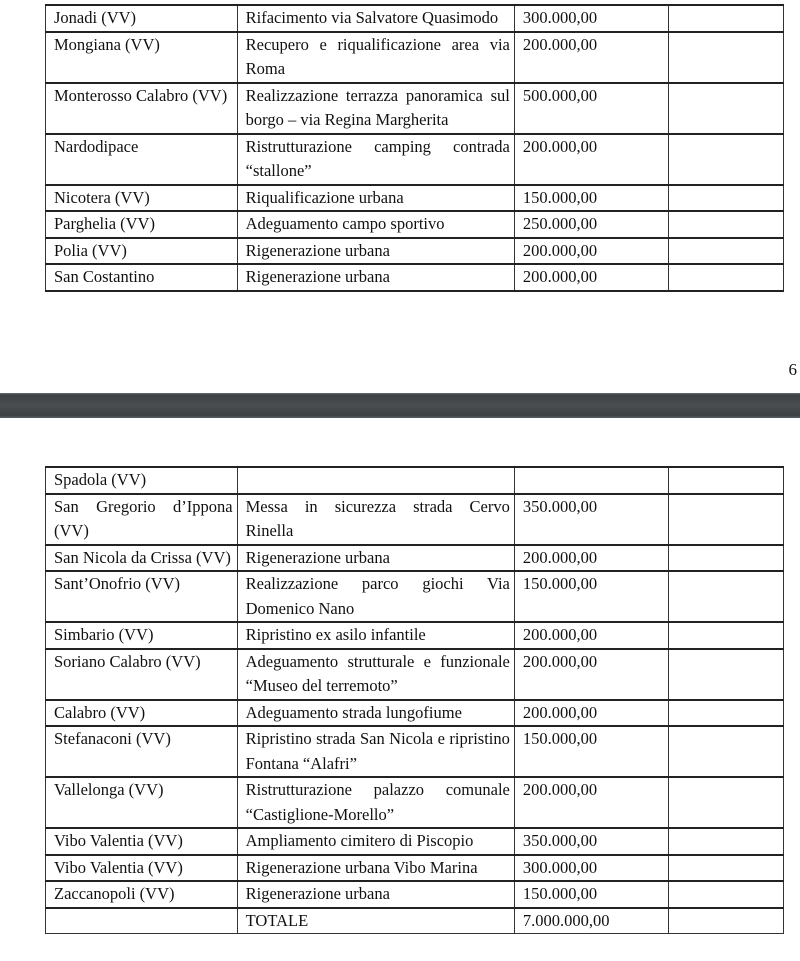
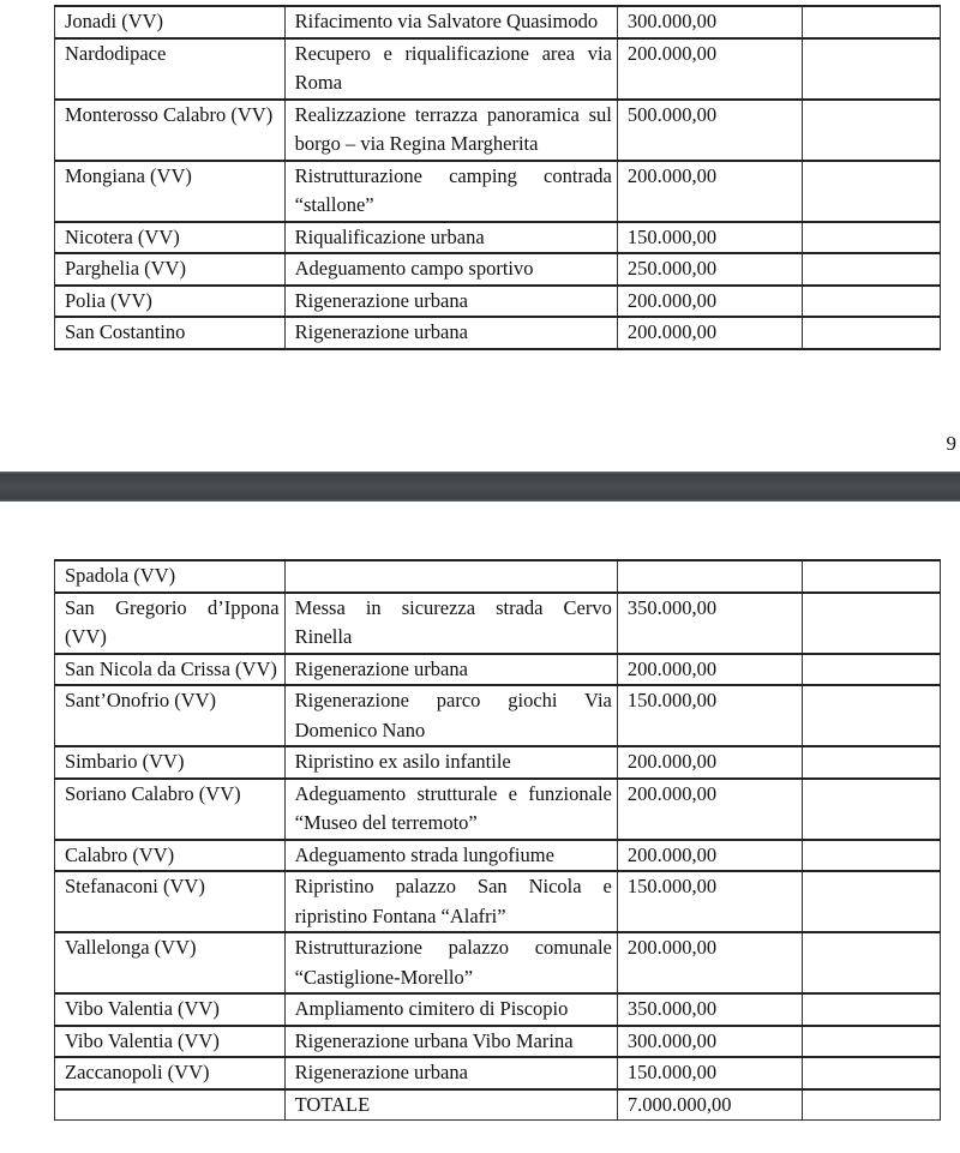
  Jonadi (VV)	Rifacimento via Salvatore Quasimodo	300.000,00
- Mongiana (VV)	Recupero e riqualificazione area via Roma	200.000,00
+ Nardodipace	Recupero e riqualificazione area via Roma	200.000,00
  Monterosso Calabro (VV)	Realizzazione terrazza panoramica sul borgo – via Regina Margherita	500.000,00
- Nardodipace	Ristrutturazione camping contrada “stallone”	200.000,00
+ Mongiana (VV)	Ristrutturazione camping contrada “stallone”	200.000,00
  Nicotera (VV)	Riqualificazione urbana	150.000,00
  Parghelia (VV)	Adeguamento campo sportivo	250.000,00
  Polia (VV)	Rigenerazione urbana	200.000,00
  San Costantino	Rigenerazione urbana	200.000,00
- 6
+ 9
  Spadola (VV)
  San Gregorio d’Ippona (VV)	Messa in sicurezza strada Cervo Rinella	350.000,00
  San Nicola da Crissa (VV)	Rigenerazione urbana	200.000,00
- Sant’Onofrio (VV)	Realizzazione parco giochi Via Domenico Nano	150.000,00
+ Sant’Onofrio (VV)	Rigenerazione parco giochi Via Domenico Nano	150.000,00
  Simbario (VV)	Ripristino ex asilo infantile	200.000,00
  Soriano Calabro (VV)	Adeguamento strutturale e funzionale “Museo del terremoto”	200.000,00
  Calabro (VV)	Adeguamento strada lungofiume	200.000,00
- Stefanaconi (VV)	Ripristino strada San Nicola e ripristino Fontana “Alafri”	150.000,00
+ Stefanaconi (VV)	Ripristino palazzo San Nicola e ripristino Fontana “Alafri”	150.000,00
  Vallelonga (VV)	Ristrutturazione palazzo comunale “Castiglione-Morello”	200.000,00
  Vibo Valentia (VV)	Ampliamento cimitero di Piscopio	350.000,00
  Vibo Valentia (VV)	Rigenerazione urbana Vibo Marina	300.000,00
  Zaccanopoli (VV)	Rigenerazione urbana	150.000,00
  	TOTALE	7.000.000,00
